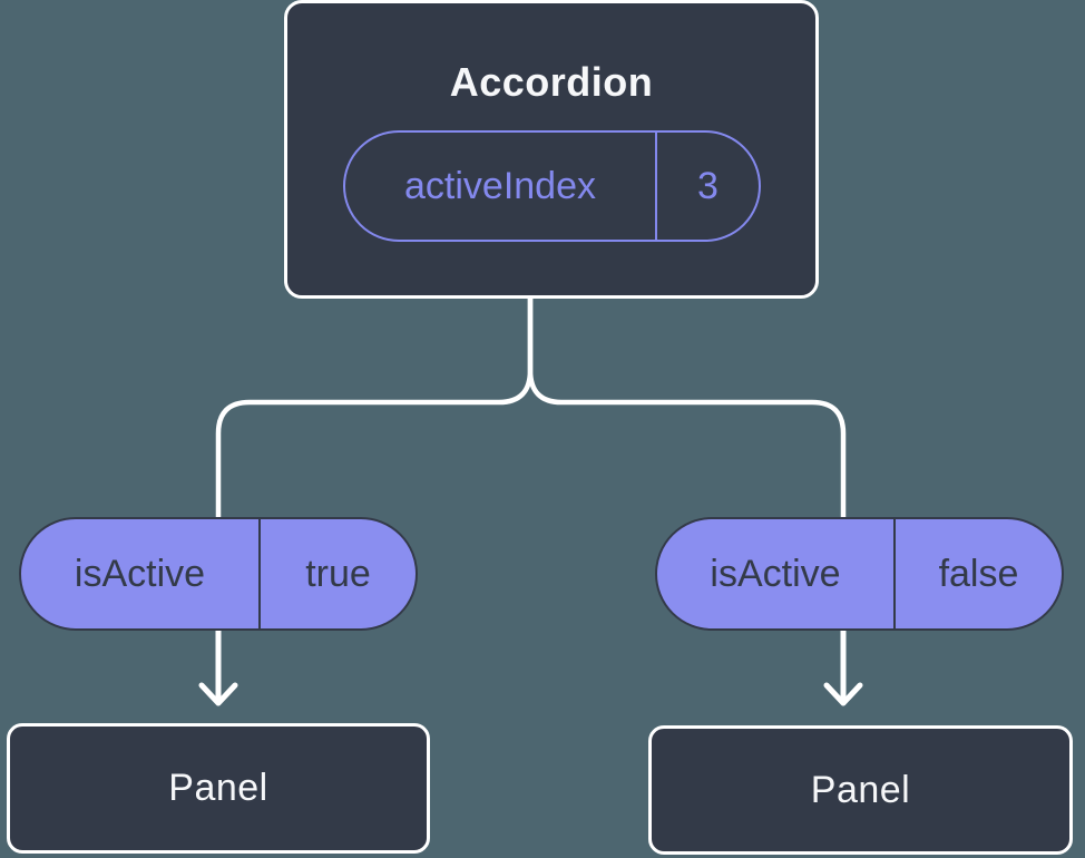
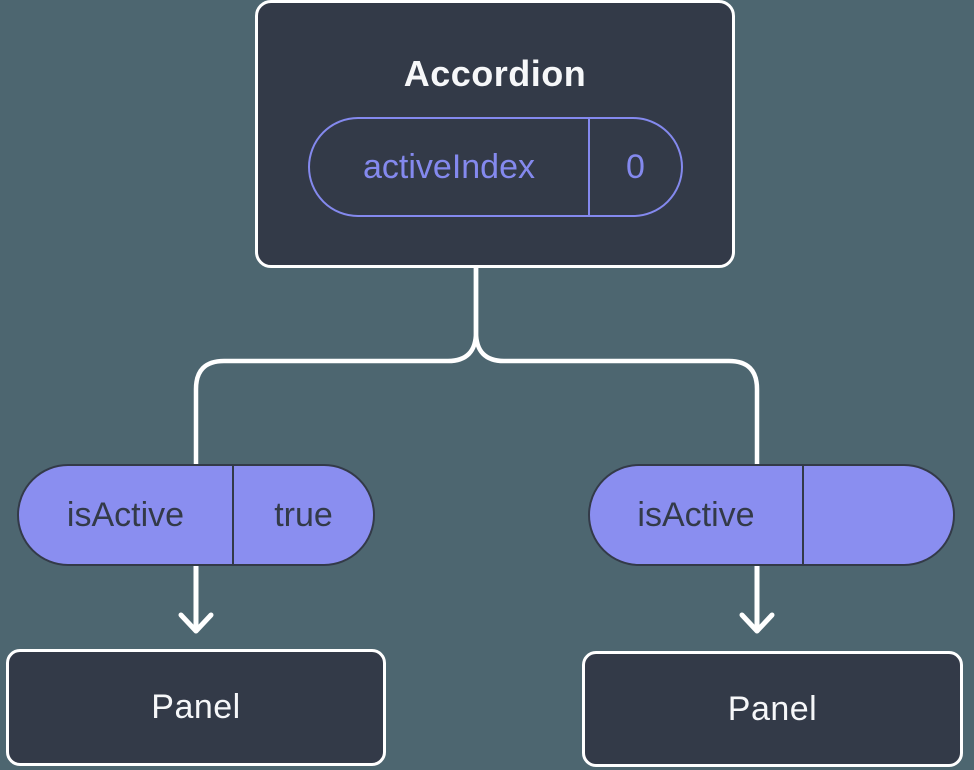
  Accordion
  activeIndex
- 3
+ 0
  isActive
  true
  isActive
- false
  Panel
  Panel
